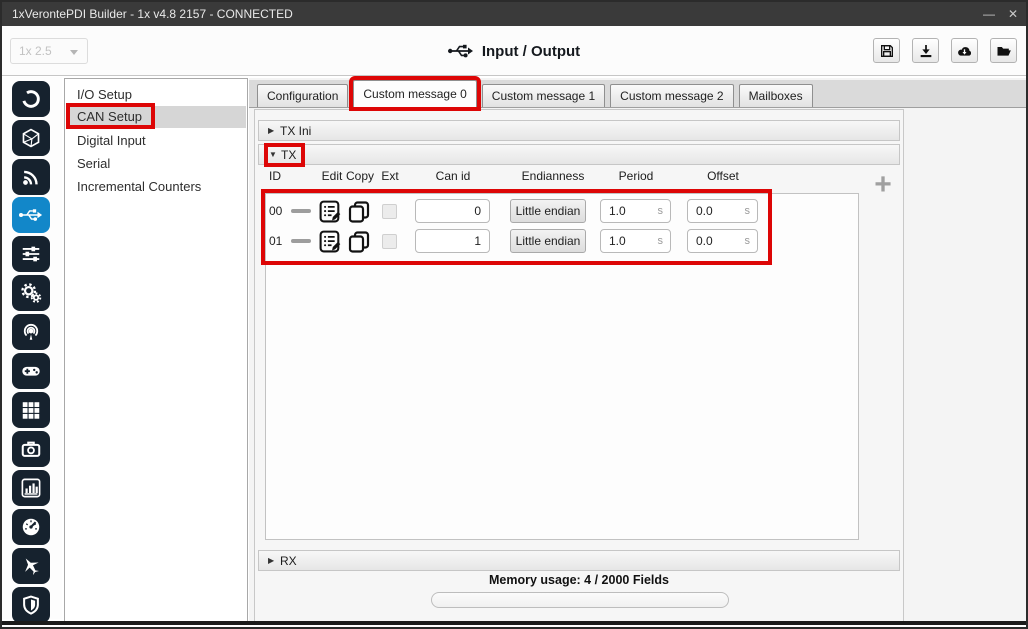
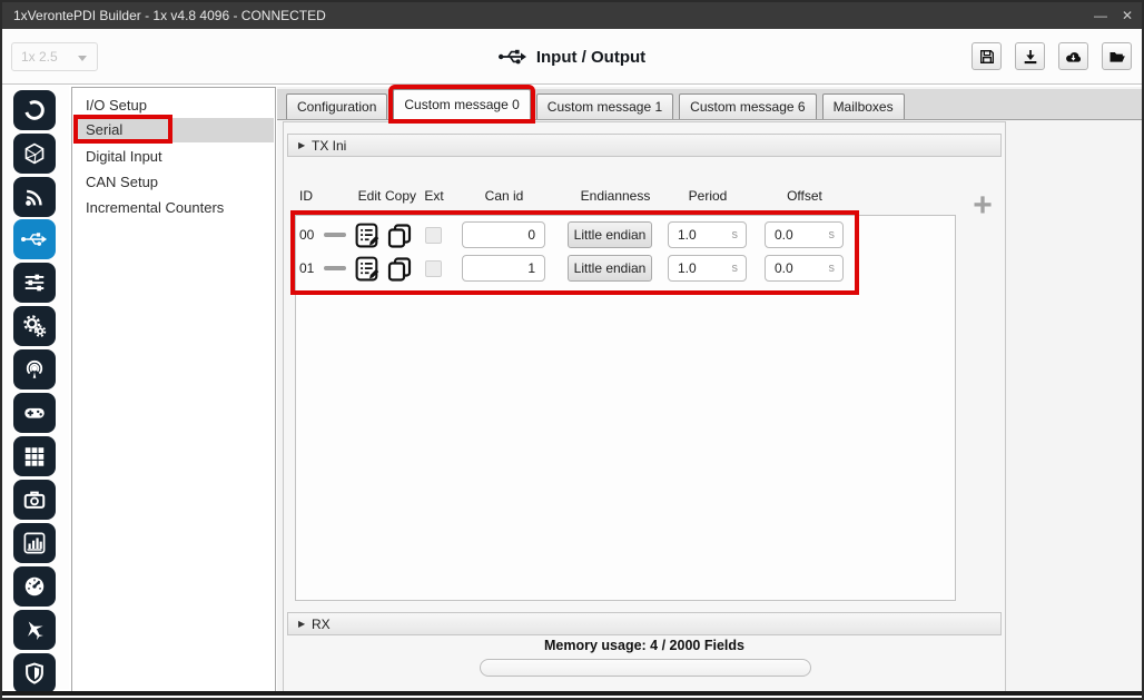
- 1xVerontePDI Builder - 1x v4.8 2157 - CONNECTED
+ 1xVerontePDI Builder - 1x v4.8 4096 - CONNECTED
  —
  ✕
  1x 2.5
  Input / Output
  I/O Setup
- CAN Setup
+ Serial
  Digital Input
- Serial
+ CAN Setup
  Incremental Counters
  Configuration
  Custom message 0
  Custom message 1
- Custom message 2
+ Custom message 6
  Mailboxes
  ▶
  TX Ini
- ▼
- TX
  ID
  Edit
  Copy
  Ext
  Can id
  Endianness
  Period
  Offset
  +
  00
  0
  Little endian
  1.0
  s
  0.0
  s
  01
  1
  Little endian
  1.0
  s
  0.0
  s
  ▶
  RX
  Memory usage: 4 / 2000 Fields
